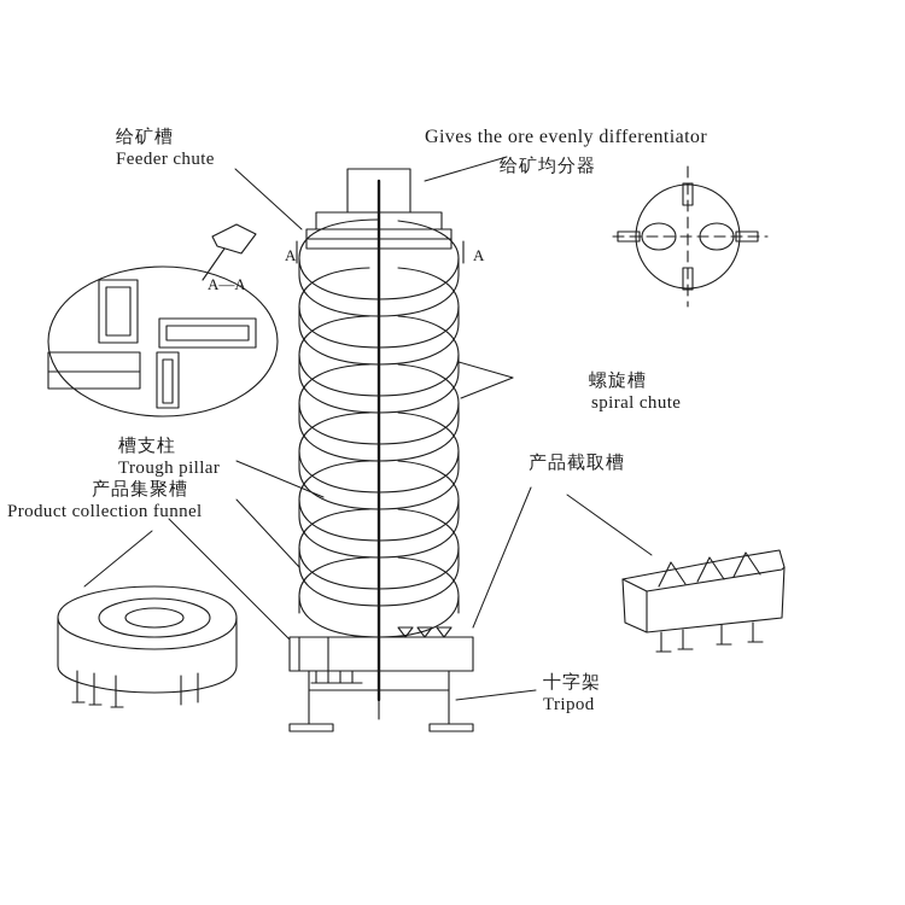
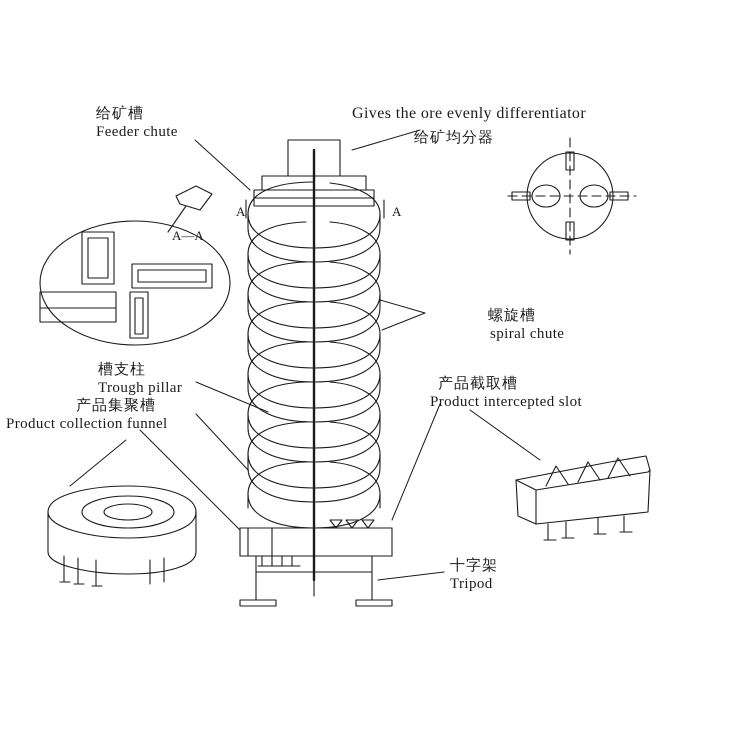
  给矿槽
  Feeder chute
  Gives the ore evenly differentiator
  给矿均分器
  螺旋槽
  spiral chute
  槽支柱
  Trough pillar
  产品集聚槽
  Product collection funnel
  产品截取槽
+ Product intercepted slot
  十字架
  Tripod
  A
  A
  A—A
